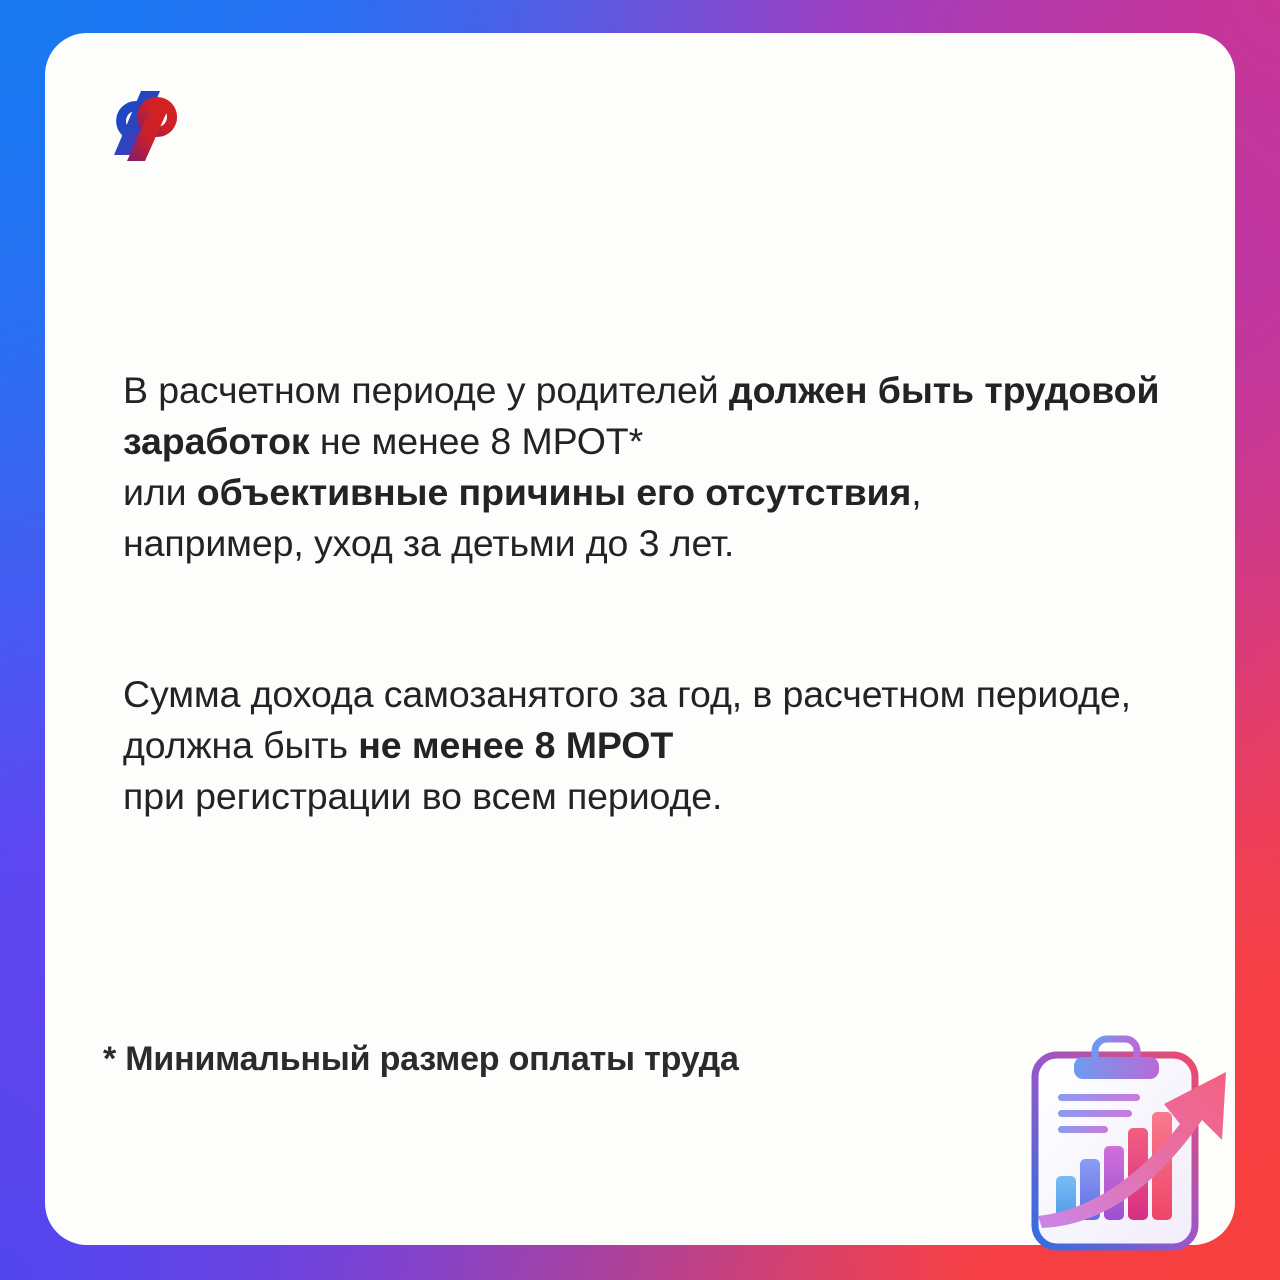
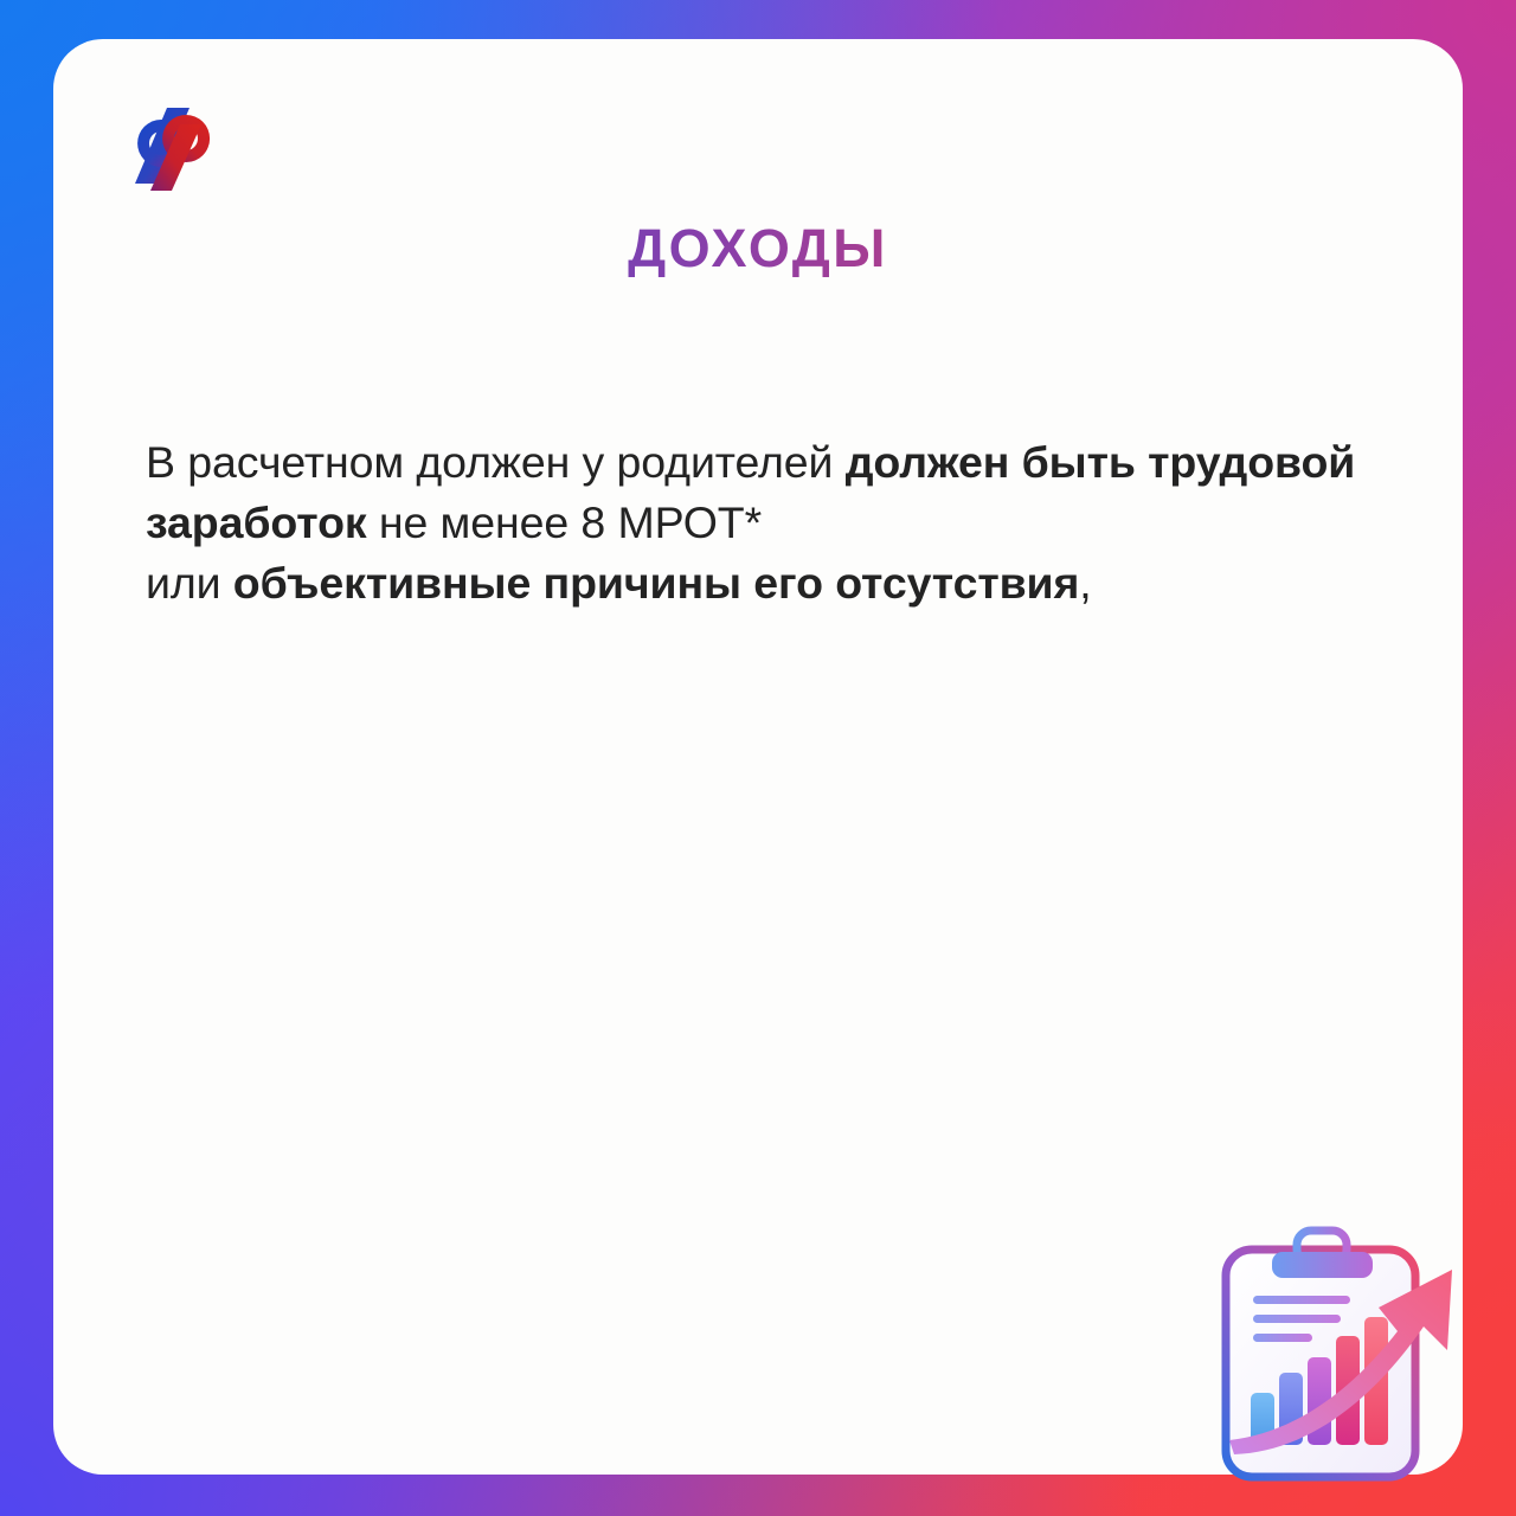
+ ДОХОДЫ
- В расчетном периоде у родителей должен быть трудовой заработок не менее 8 МРОТ*
+ В расчетном должен у родителей должен быть трудовой заработок не менее 8 МРОТ*
  или объективные причины его отсутствия,
- например, уход за детьми до 3 лет.
- Сумма дохода самозанятого за год, в расчетном периоде, должна быть не менее 8 МРОТ
- при регистрации во всем периоде.
- * Минимальный размер оплаты труда
